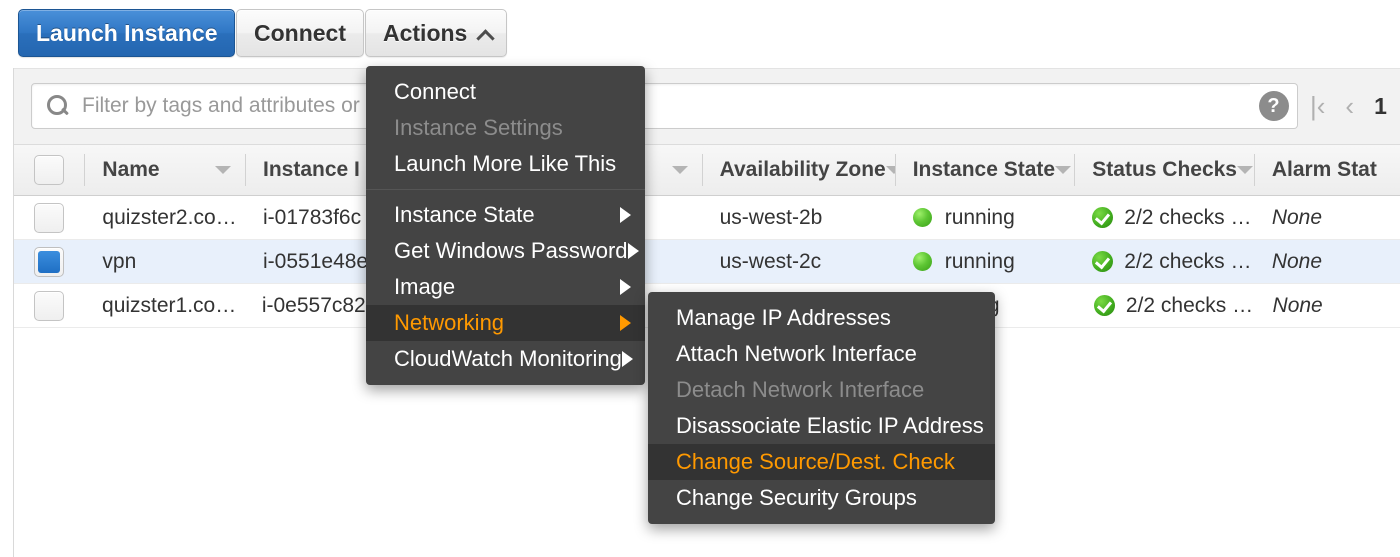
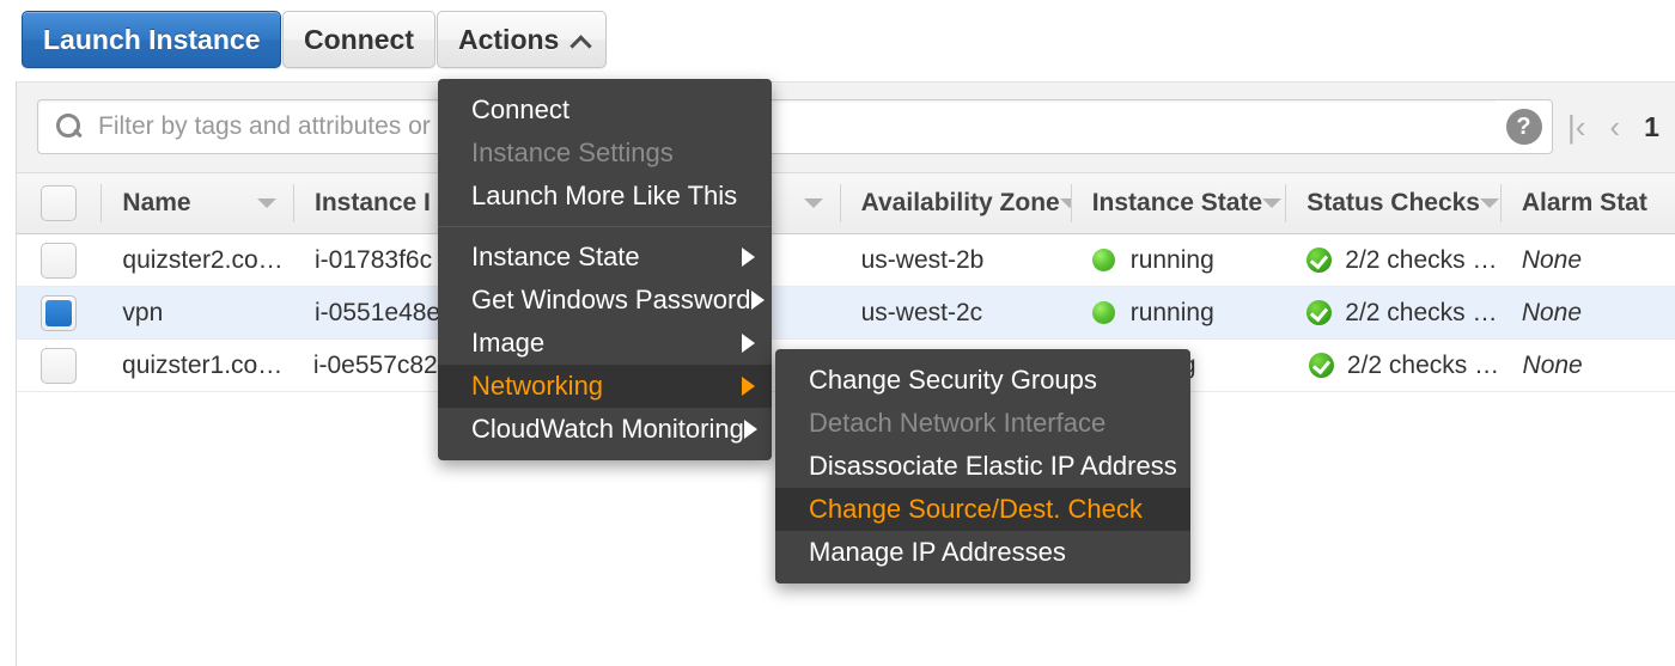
  Launch Instance
  Connect
  Actions
  Filter by tags and attributes or
  ?
  |‹
  ‹
  1
  Name
  Instance I
  Availability Zone
  Instance State
  Status Checks
  Alarm Stat
  quizster2.co…
  i-01783f6c
  us-west-2b
  running
  2/2 checks …
  None
  vpn
  i-0551e48e
  us-west-2c
  running
  2/2 checks …
  None
  quizster1.co…
  i-0e557c82
  2/2 checks …
  None
  Connect
  Instance Settings
  Launch More Like This
  Instance State
  Get Windows Password
  Image
  Networking
  CloudWatch Monitoring
- Manage IP Addresses
+ Change Security Groups
- Attach Network Interface
  Detach Network Interface
  Disassociate Elastic IP Address
  Change Source/Dest. Check
- Change Security Groups
+ Manage IP Addresses
